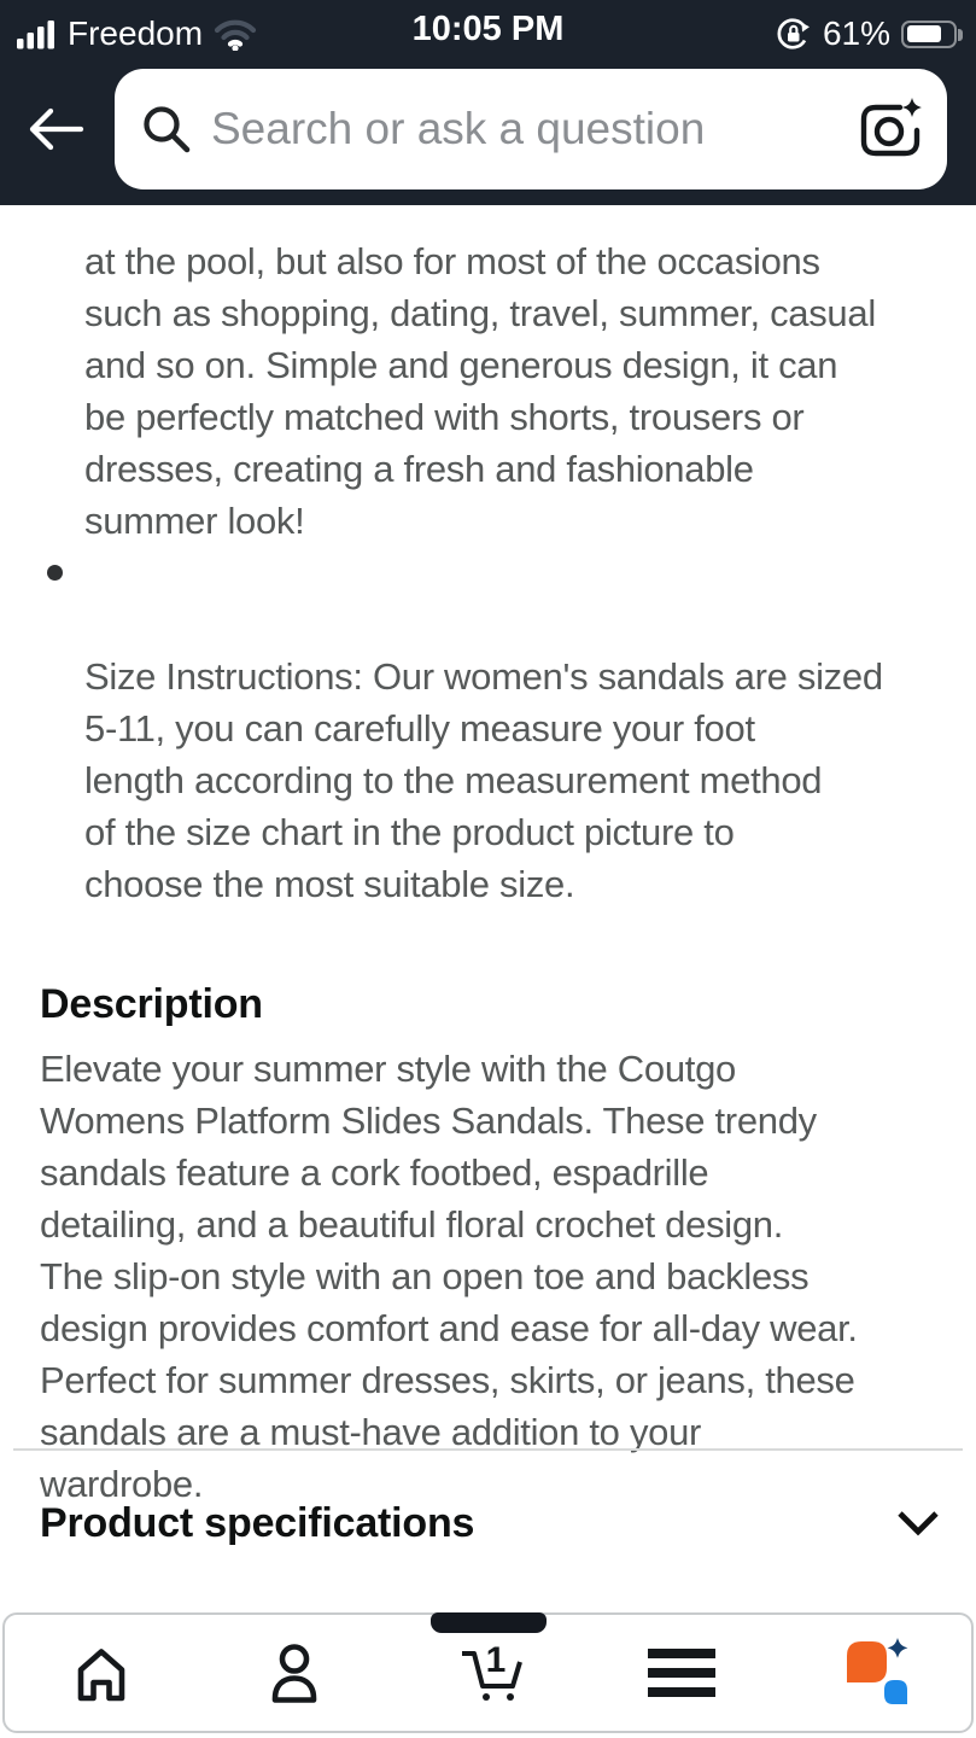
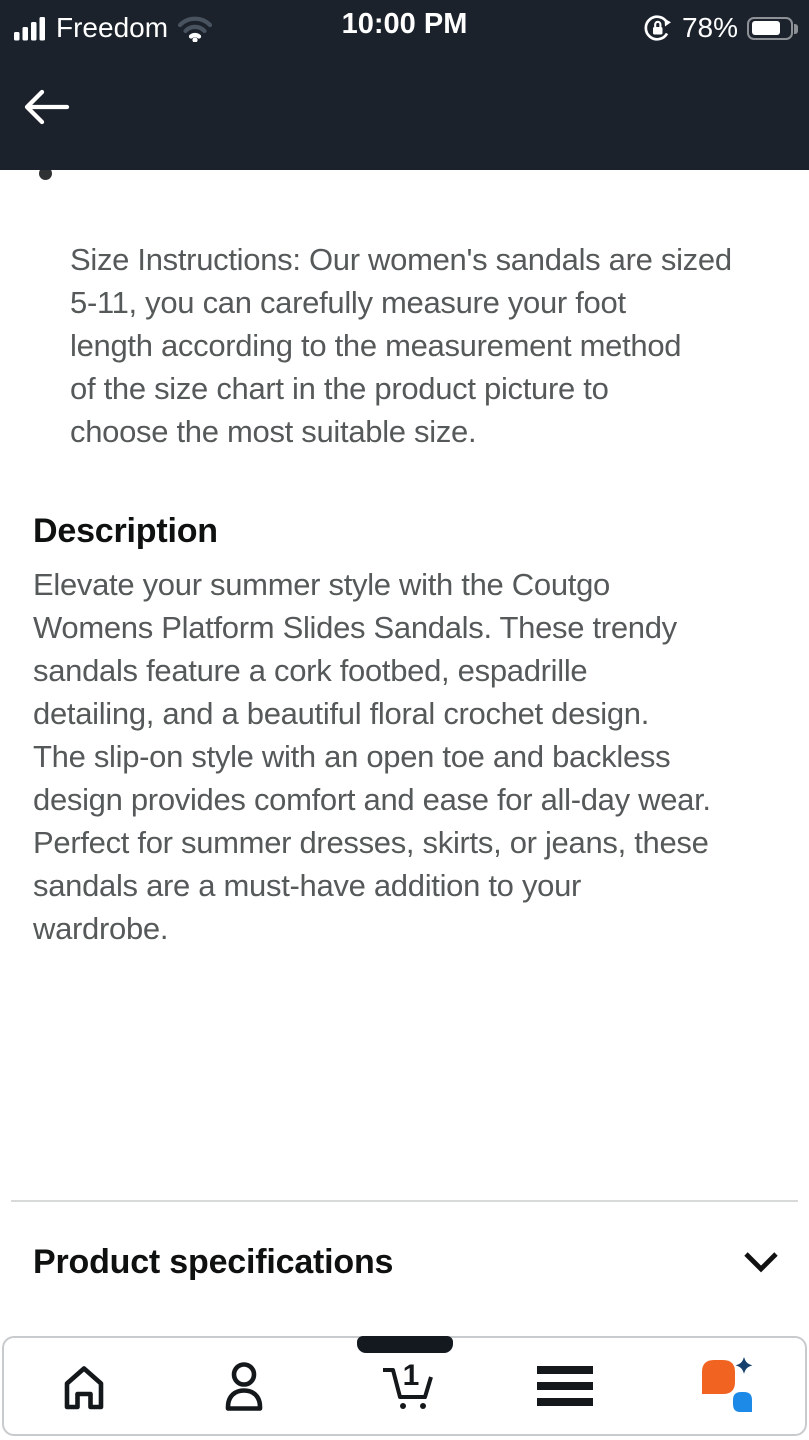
  Freedom
- 10:05 PM
+ 10:00 PM
- 61%
+ 78%
- Search or ask a question
- at the pool, but also for most of the occasions
- such as shopping, dating, travel, summer, casual
- and so on. Simple and generous design, it can
- be perfectly matched with shorts, trousers or
- dresses, creating a fresh and fashionable
- summer look!
  Size Instructions: Our women's sandals are sized
  5-11, you can carefully measure your foot
  length according to the measurement method
  of the size chart in the product picture to
  choose the most suitable size.
  Description
  Elevate your summer style with the Coutgo
  Womens Platform Slides Sandals. These trendy
  sandals feature a cork footbed, espadrille
  detailing, and a beautiful floral crochet design.
  The slip-on style with an open toe and backless
  design provides comfort and ease for all-day wear.
  Perfect for summer dresses, skirts, or jeans, these
  sandals are a must-have addition to your
  wardrobe.
  Product specifications
  1
